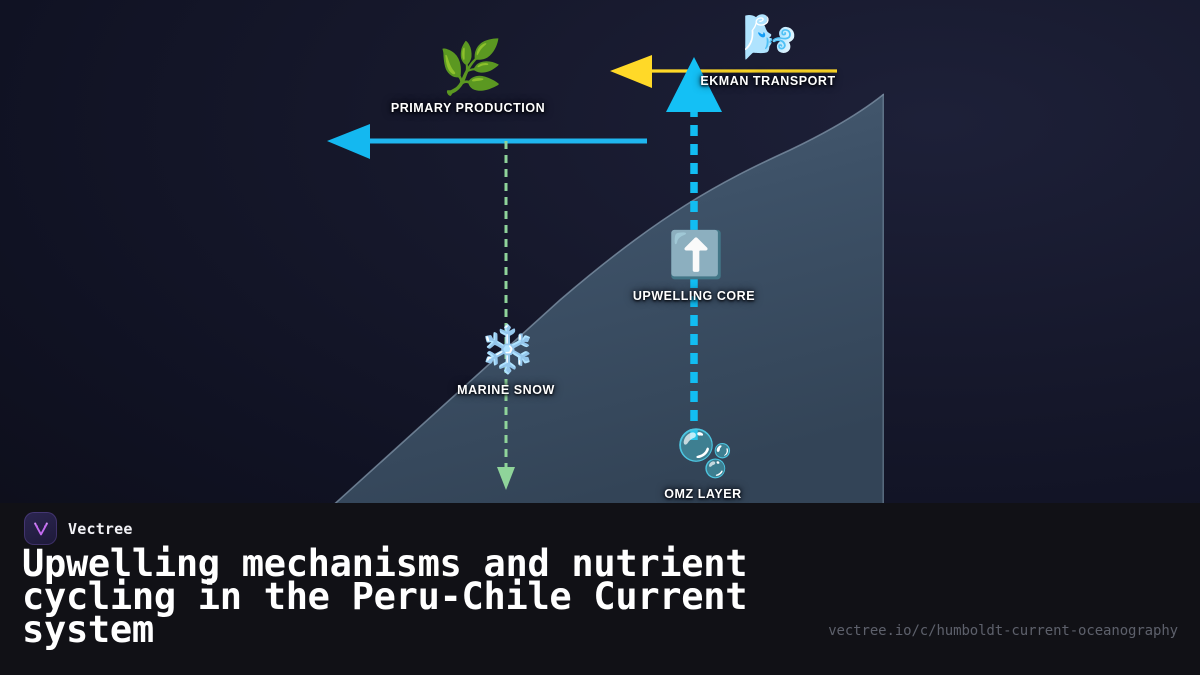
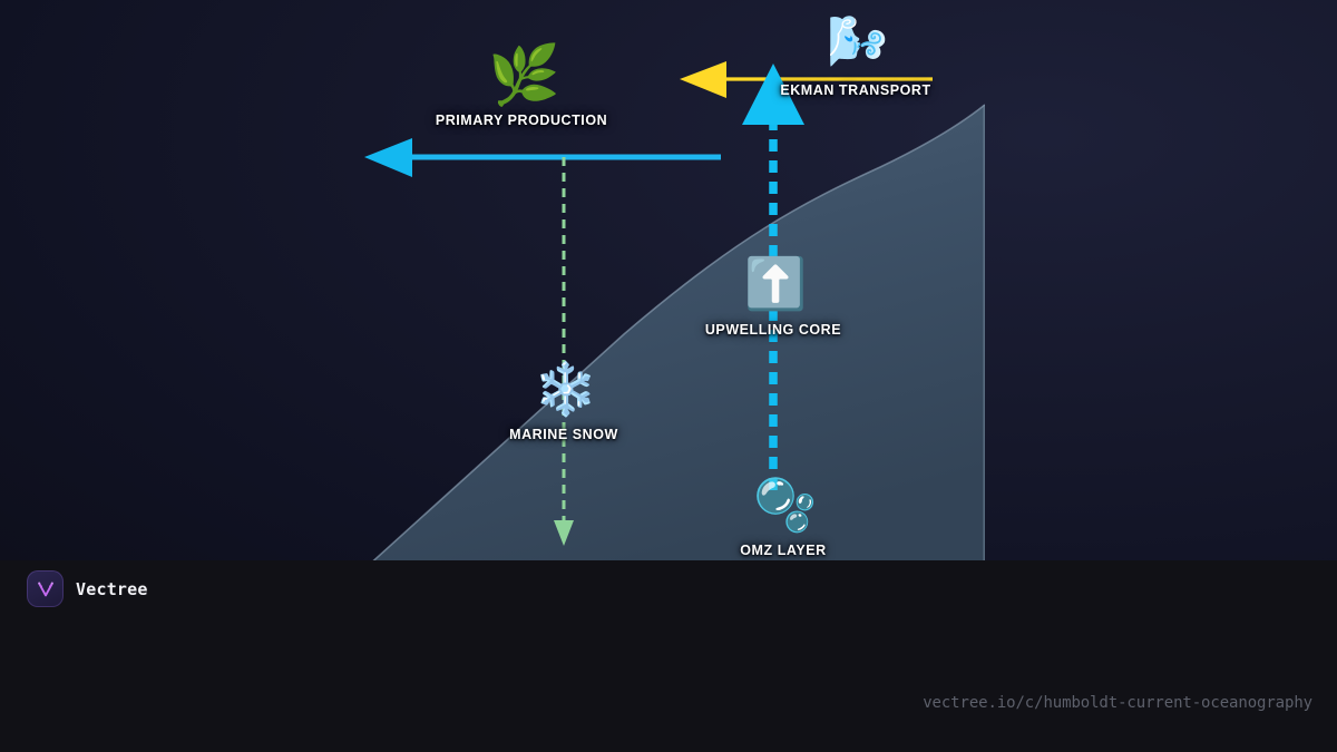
  🌿
  PRIMARY PRODUCTION
  🌬️
  EKMAN TRANSPORT
  ⬆️
  UPWELLING CORE
  ❄️
  MARINE SNOW
  🫧
  OMZ LAYER
  Vectree
- Upwelling mechanisms and nutrient cycling in the Peru-Chile Current system
  vectree.io/c/humboldt-current-oceanography
